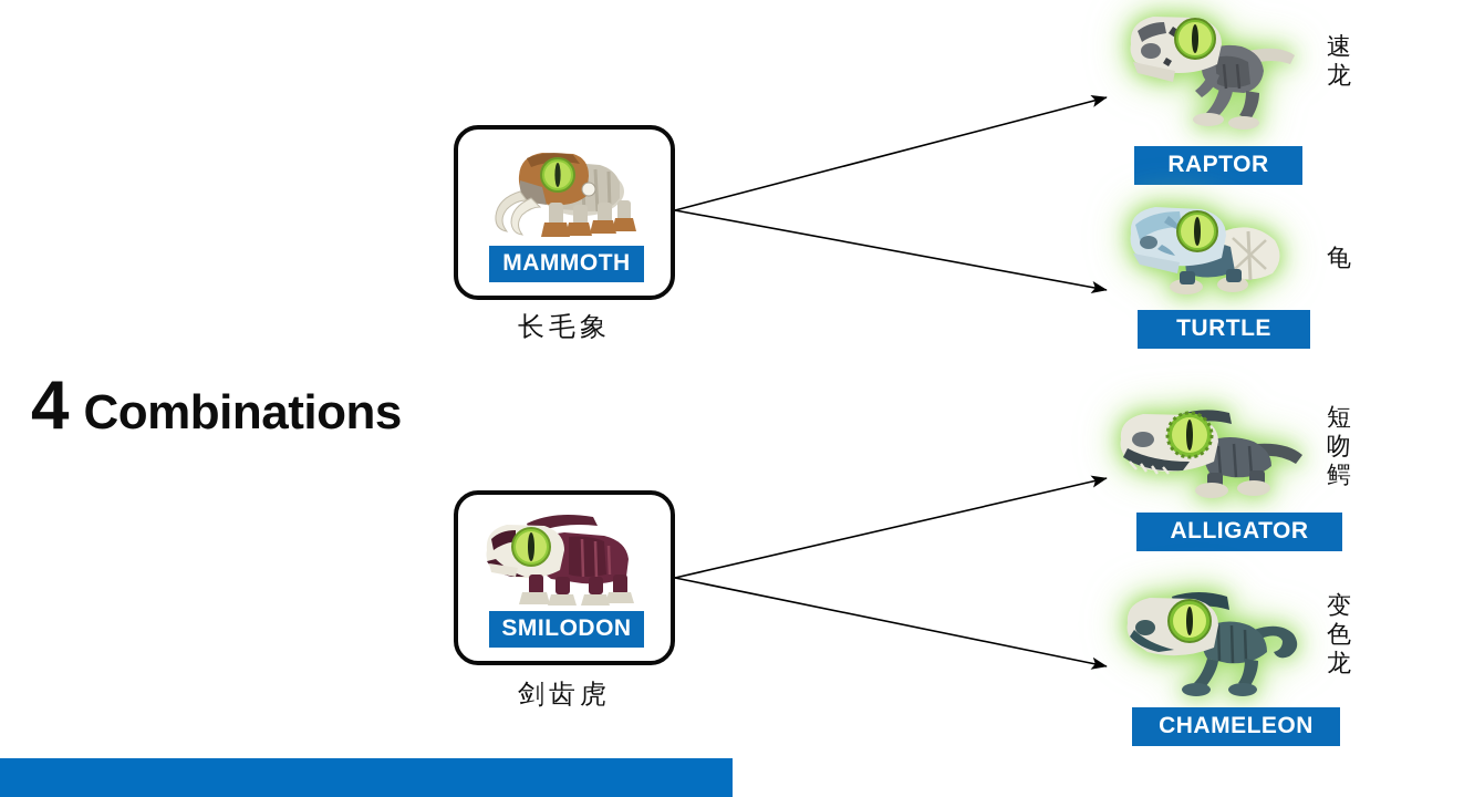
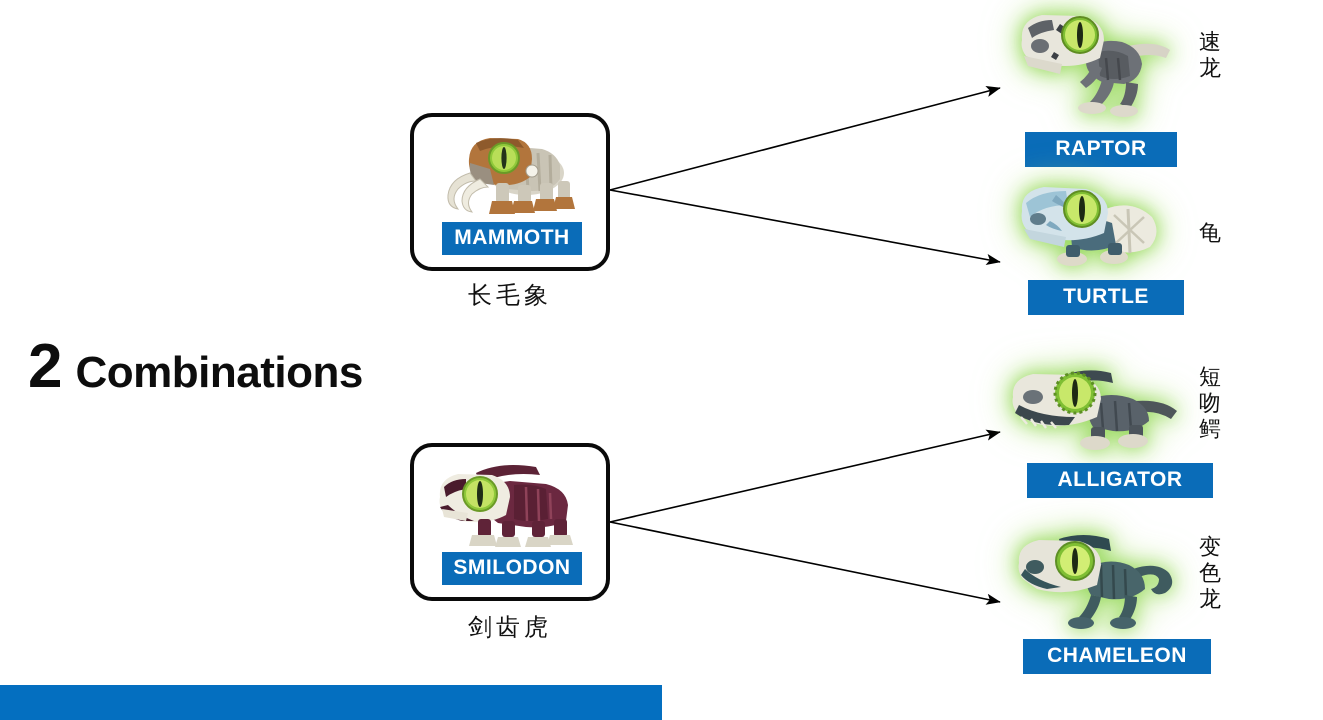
- 4
+ 2
  Combinations
  MAMMOTH
  长毛象
  SMILODON
  剑齿虎
  RAPTOR
  速龙
  TURTLE
  龟
  ALLIGATOR
  短吻鳄
  CHAMELEON
  变色龙
